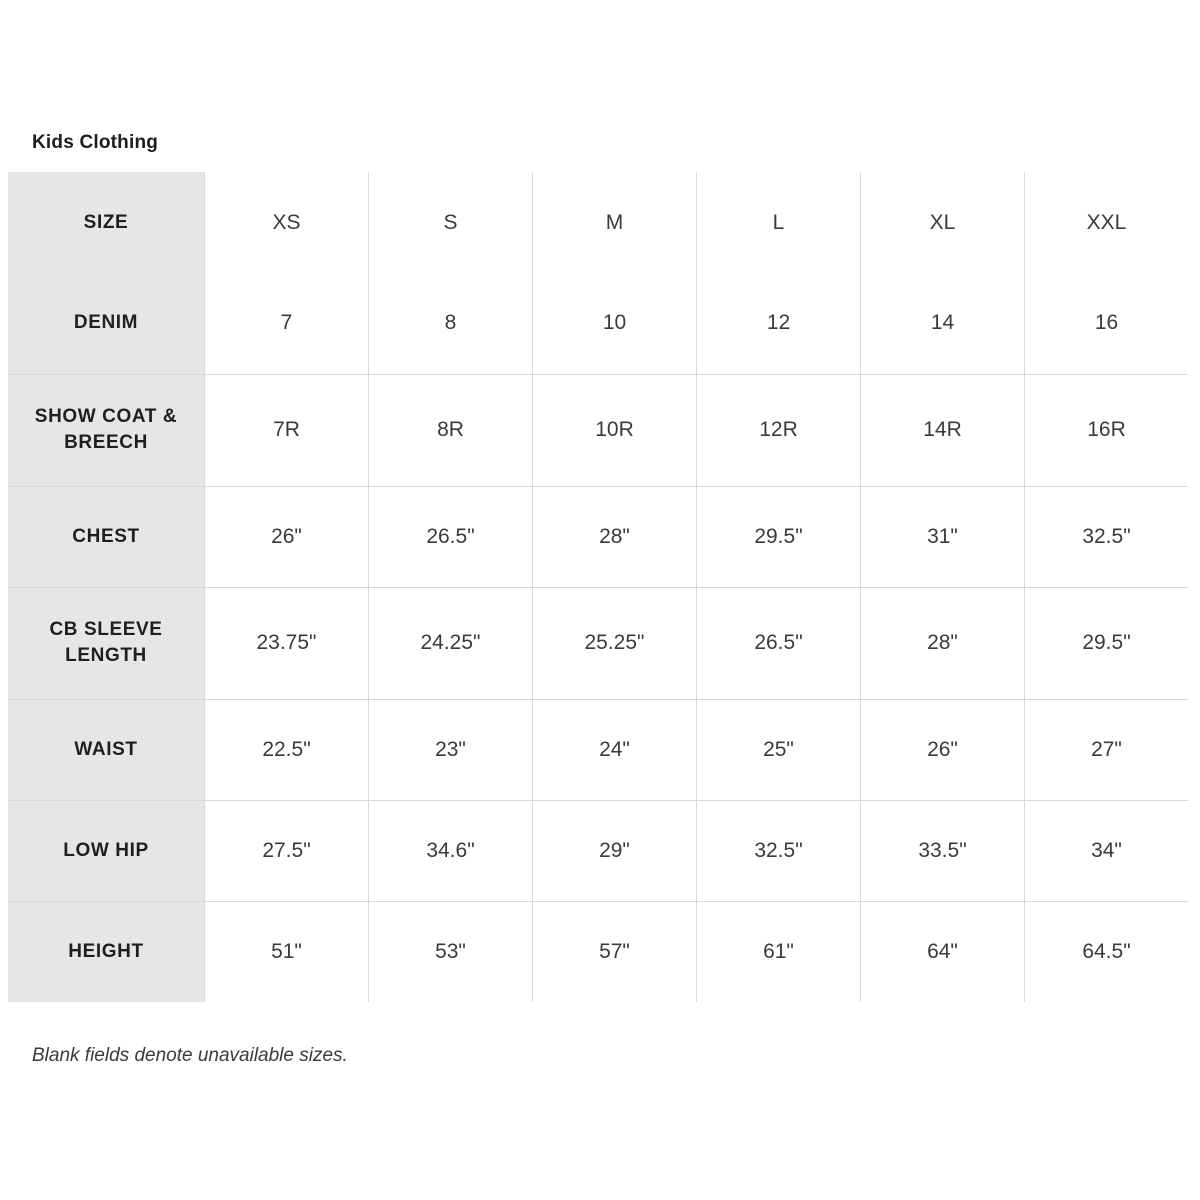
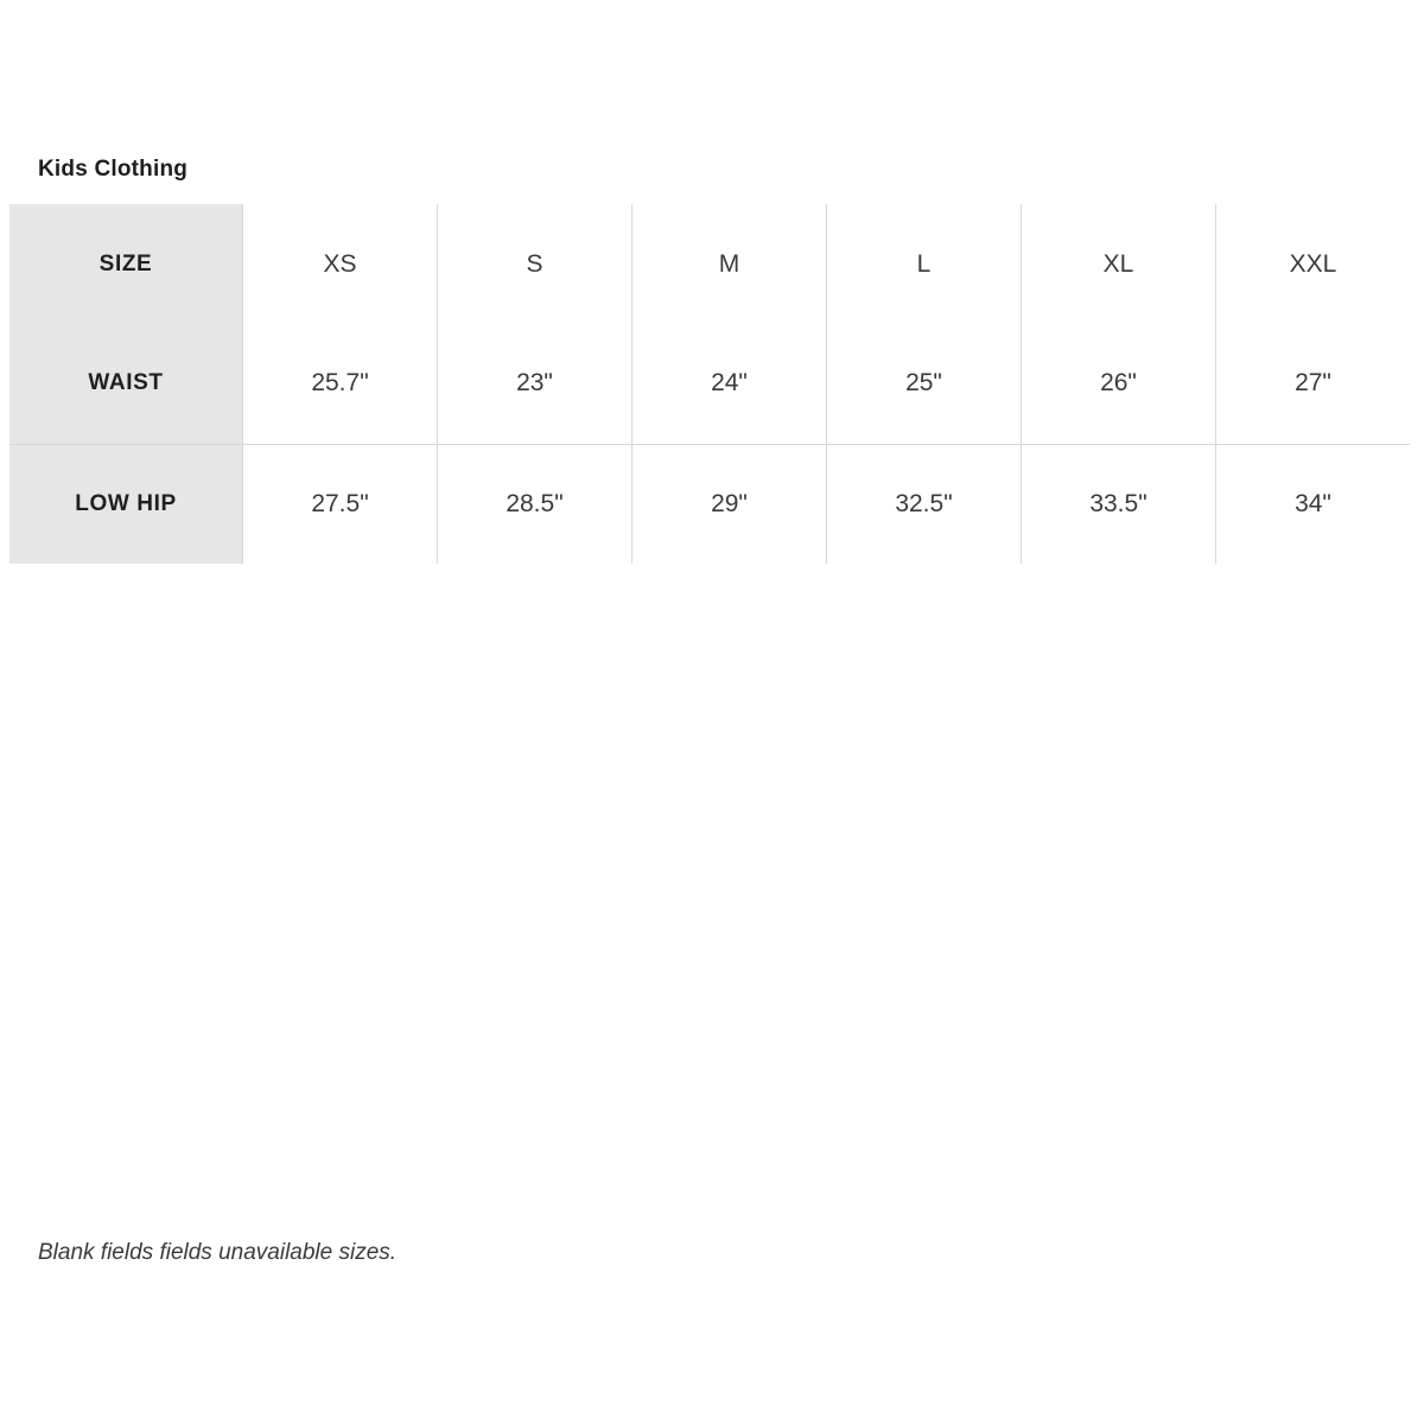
  Kids Clothing
  SIZE	XS	S	M	L	XL	XXL
- DENIM	7	8	10	12	14	16
- SHOW COAT & BREECH	7R	8R	10R	12R	14R	16R
- CHEST	26"	26.5"	28"	29.5"	31"	32.5"
- CB SLEEVE LENGTH	23.75"	24.25"	25.25"	26.5"	28"	29.5"
- WAIST	22.5"	23"	24"	25"	26"	27"
+ WAIST	25.7"	23"	24"	25"	26"	27"
- LOW HIP	27.5"	34.6"	29"	32.5"	33.5"	34"
+ LOW HIP	27.5"	28.5"	29"	32.5"	33.5"	34"
- HEIGHT	51"	53"	57"	61"	64"	64.5"
- Blank fields denote unavailable sizes.
+ Blank fields fields unavailable sizes.
